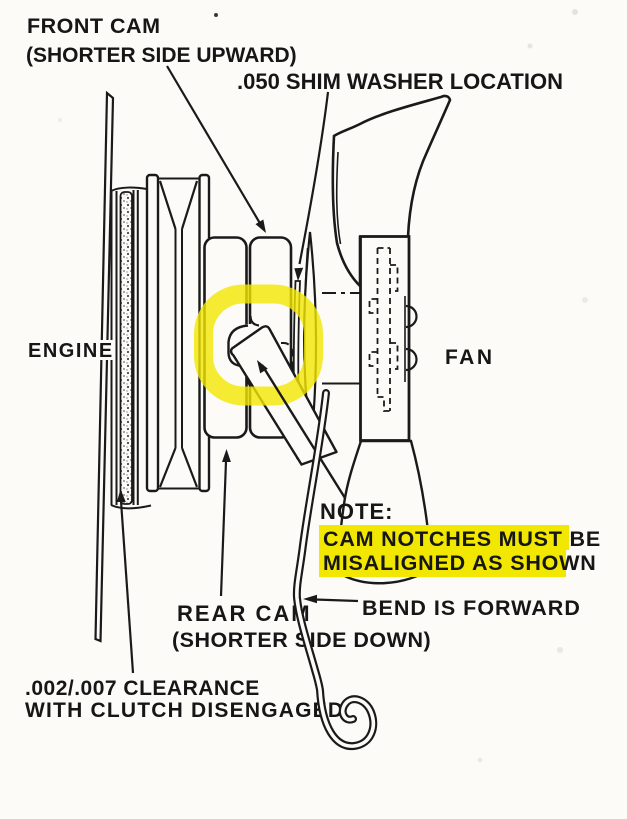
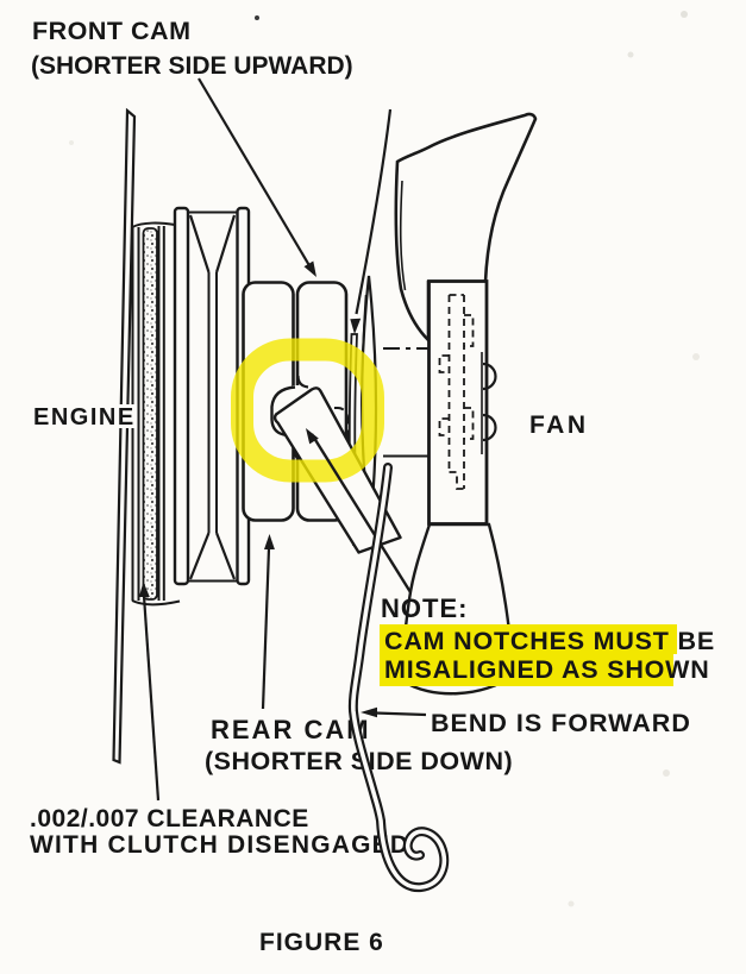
  FRONT CAM
  (SHORTER SIDE UPWARD)
- .050 SHIM WASHER LOCATION
  ENGINE
  FAN
  NOTE:
  CAM NOTCHES MUST BE
  MISALIGNED AS SHOWN
  REAR CA
  (SHORTER SIDE DOWN)
  .002/.007 CLEARANCE
  WITH CLUTCH DISENGAGD
  BEND IS FORWARD
+ FIGURE 6
